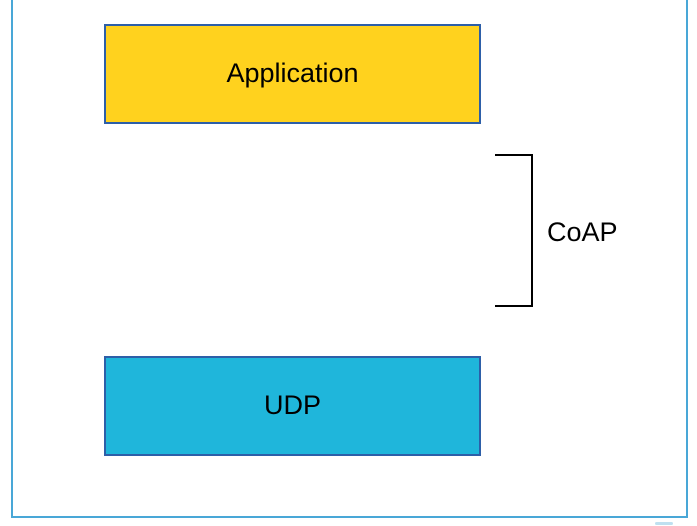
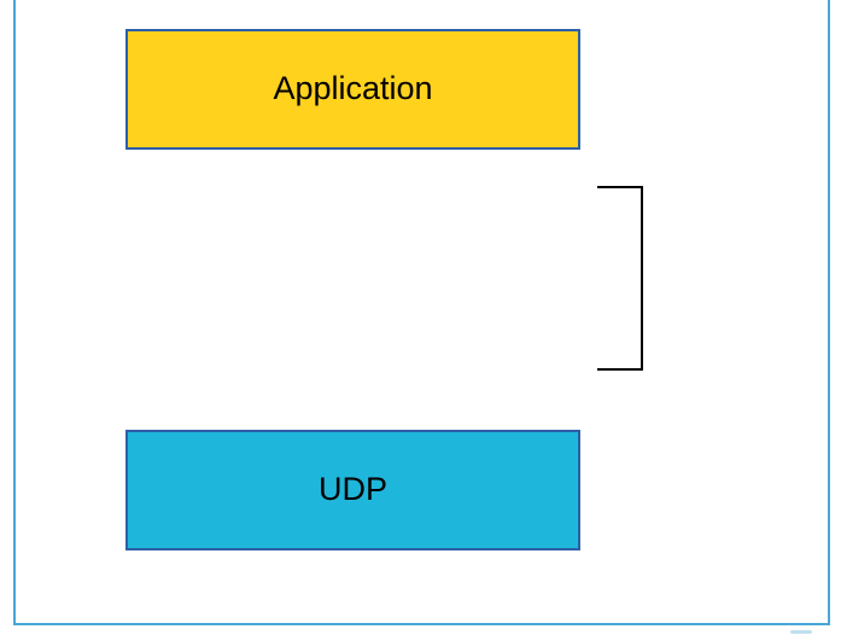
  Application
  UDP
- CoAP
